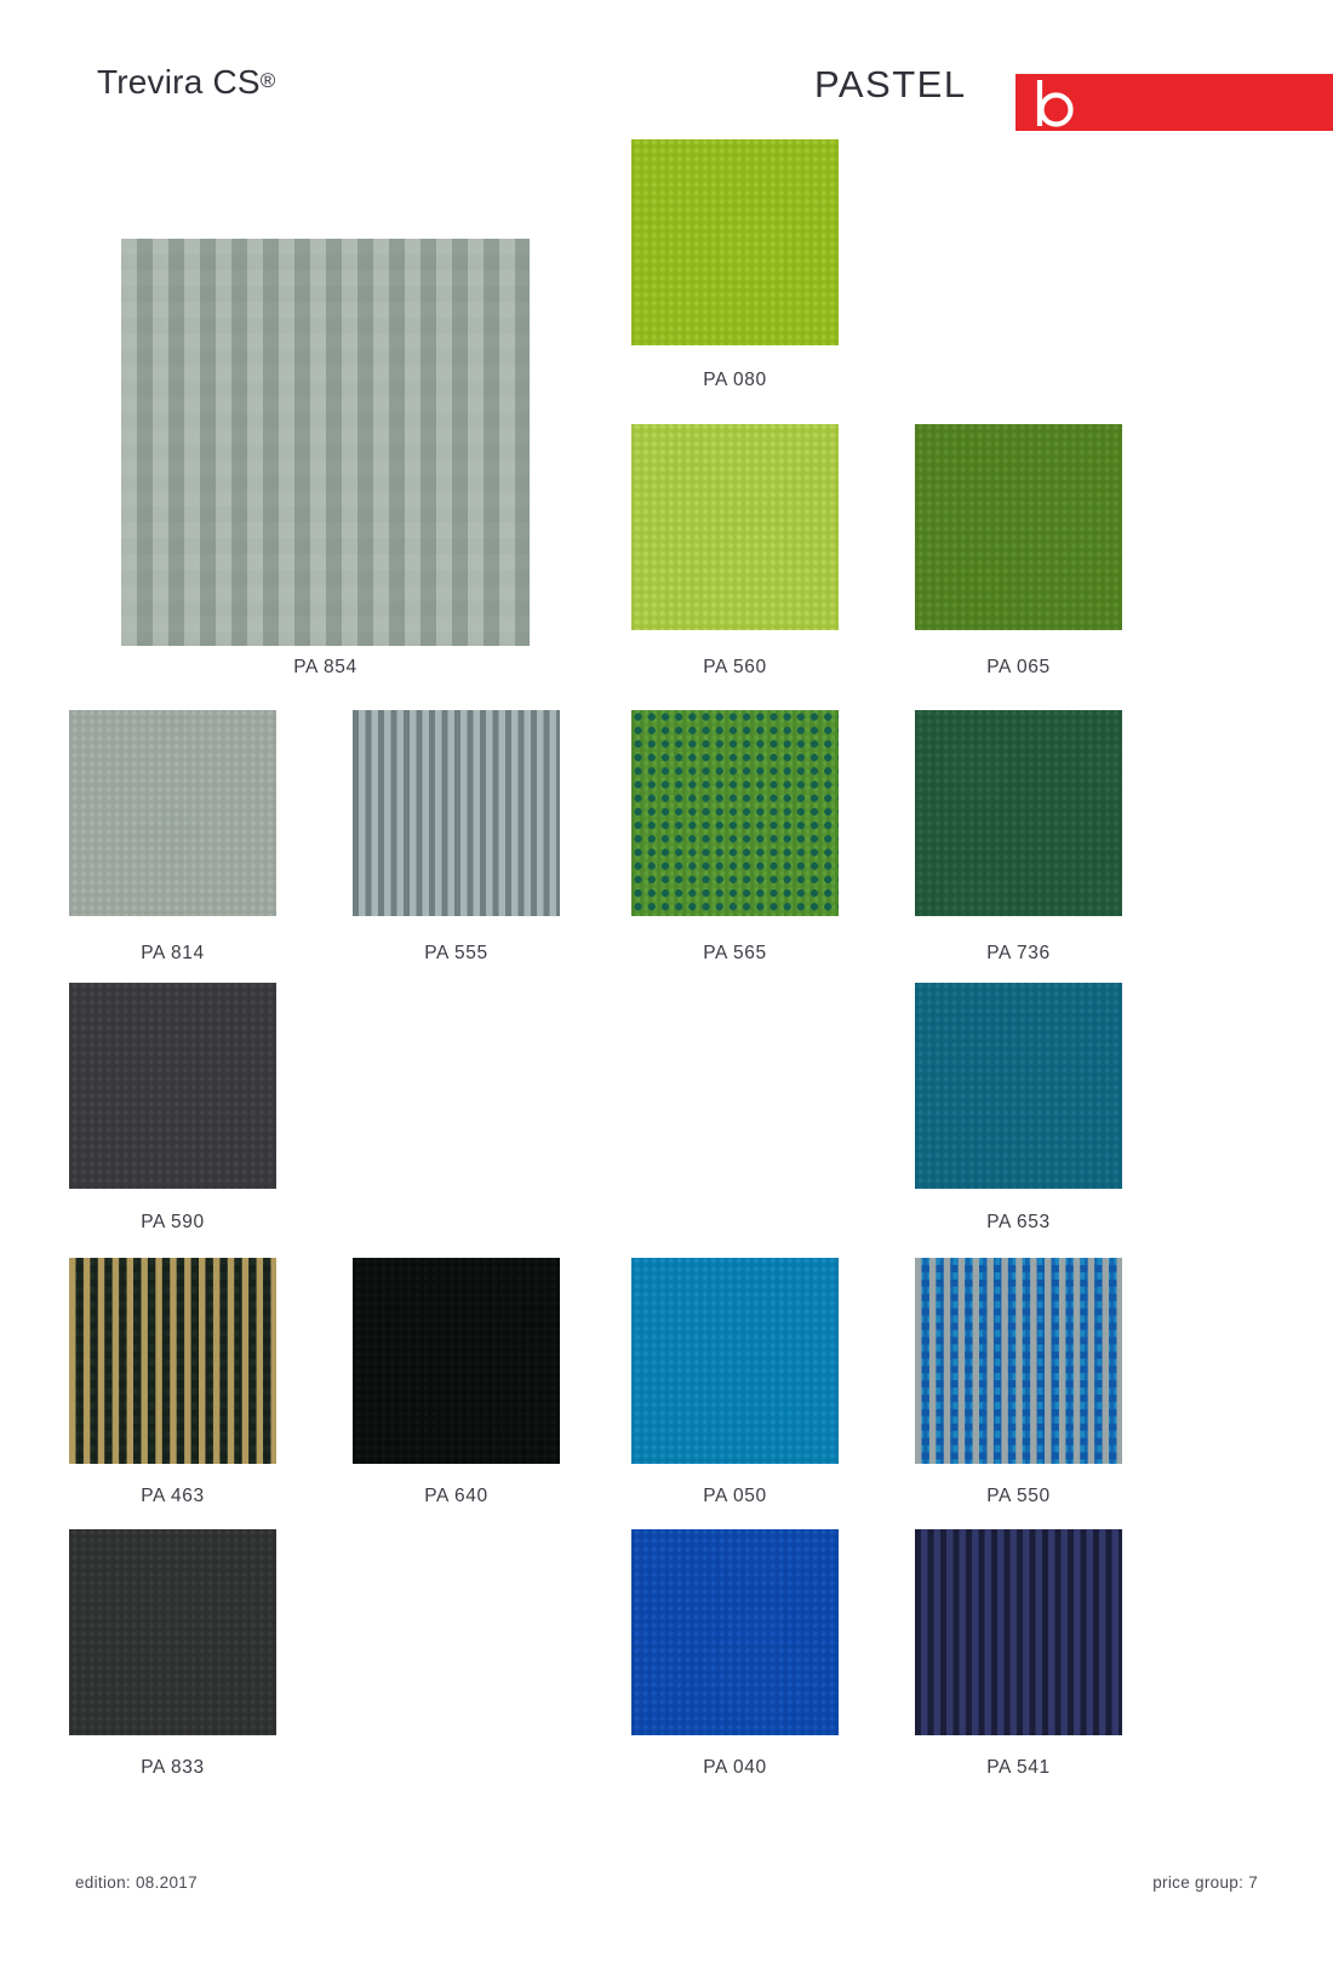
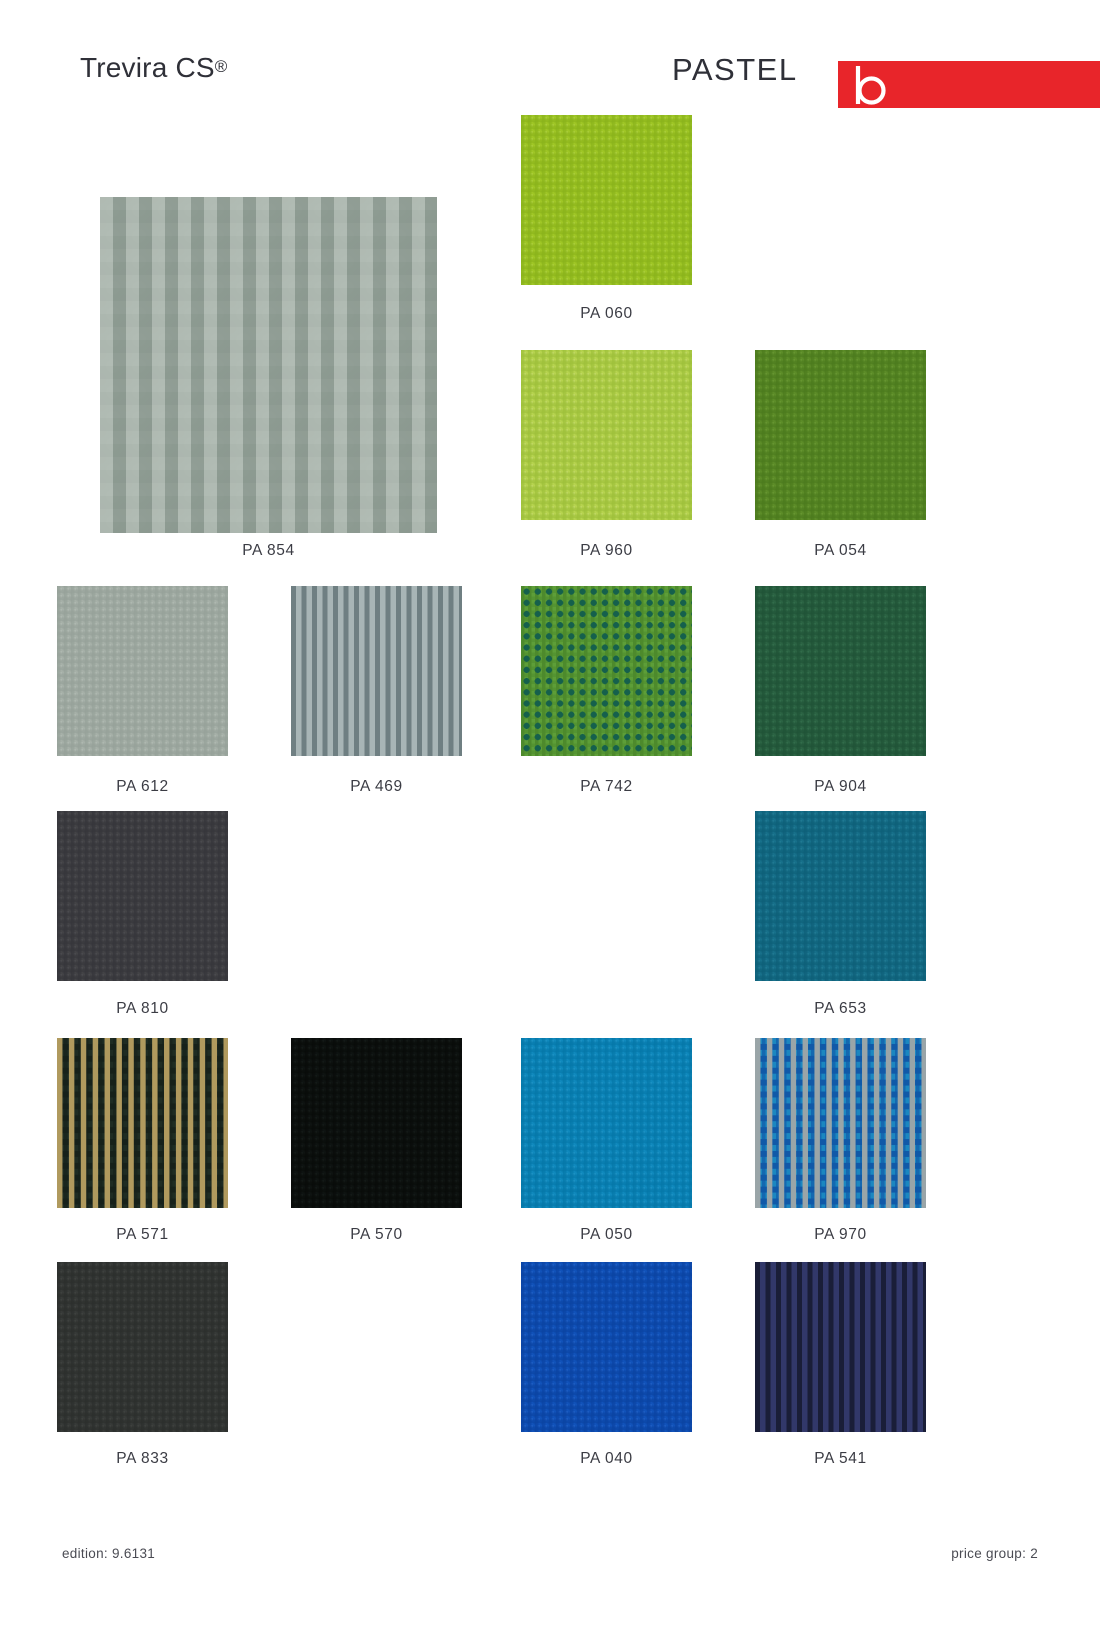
  Trevira CS®
  PASTEL
  PA 854
- PA 080
+ PA 060
- PA 560
+ PA 960
- PA 065
+ PA 054
- PA 814
+ PA 612
- PA 555
+ PA 469
- PA 565
+ PA 742
- PA 736
+ PA 904
- PA 590
+ PA 810
  PA 653
- PA 463
+ PA 571
- PA 640
+ PA 570
  PA 050
- PA 550
+ PA 970
  PA 833
  PA 040
  PA 541
- edition: 08.2017
+ edition: 9.6131
- price group: 7
+ price group: 2
